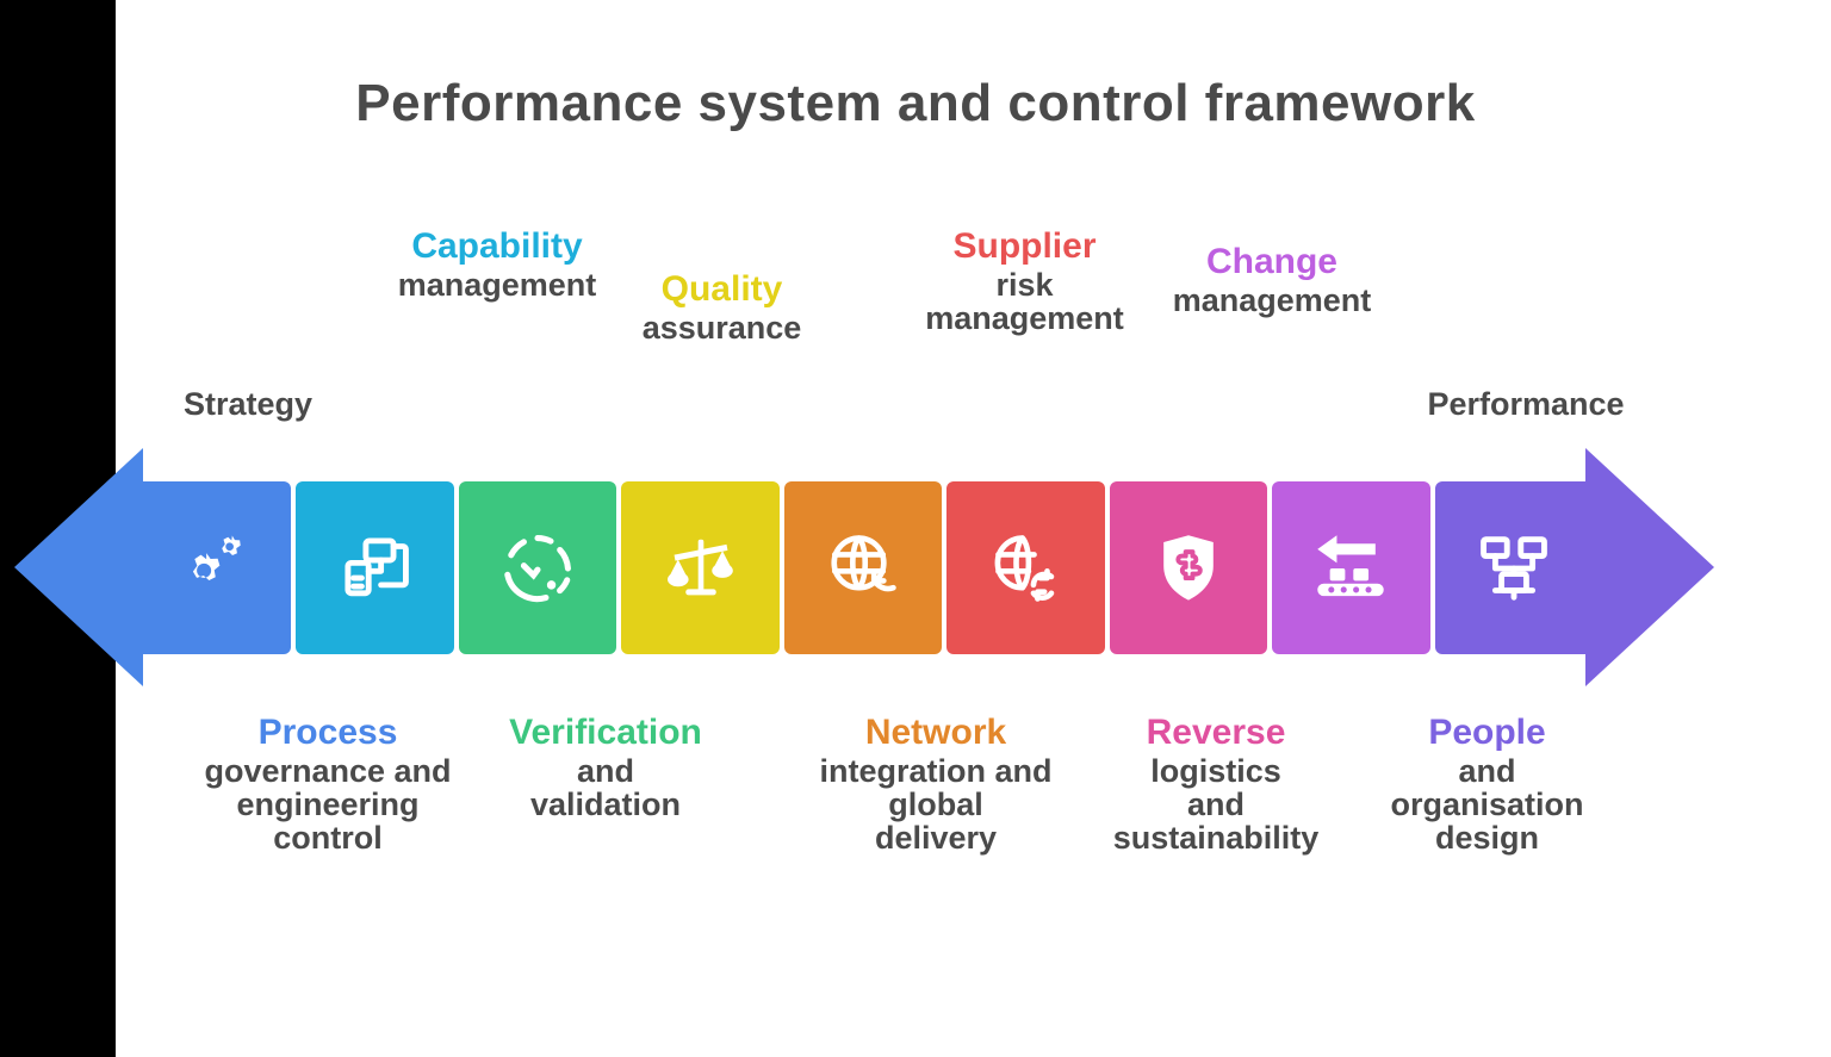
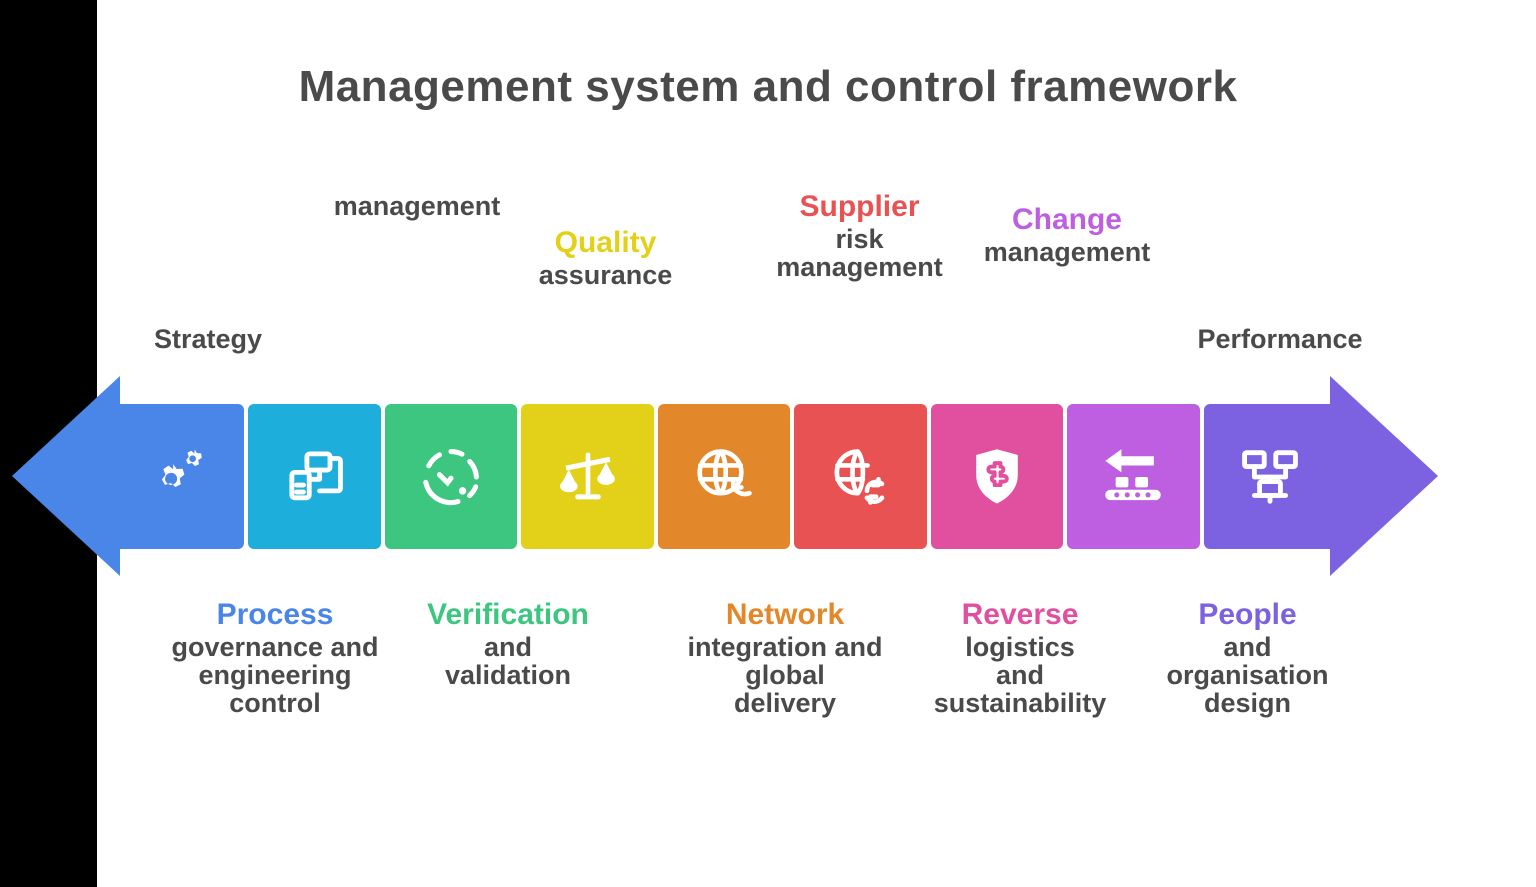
- Performance system and control framework
+ Management system and control framework
  Strategy
- Capability
  management
  Quality
  assurance
  Supplier
  risk management
  Change
  management
  Performance
  Process
  governance and
  engineering control
  Verification
  and
  validation
  Network
  integration and
  global
  delivery
  Reverse
  logistics
  and
  sustainability
  People
  and
  organisation
  design
